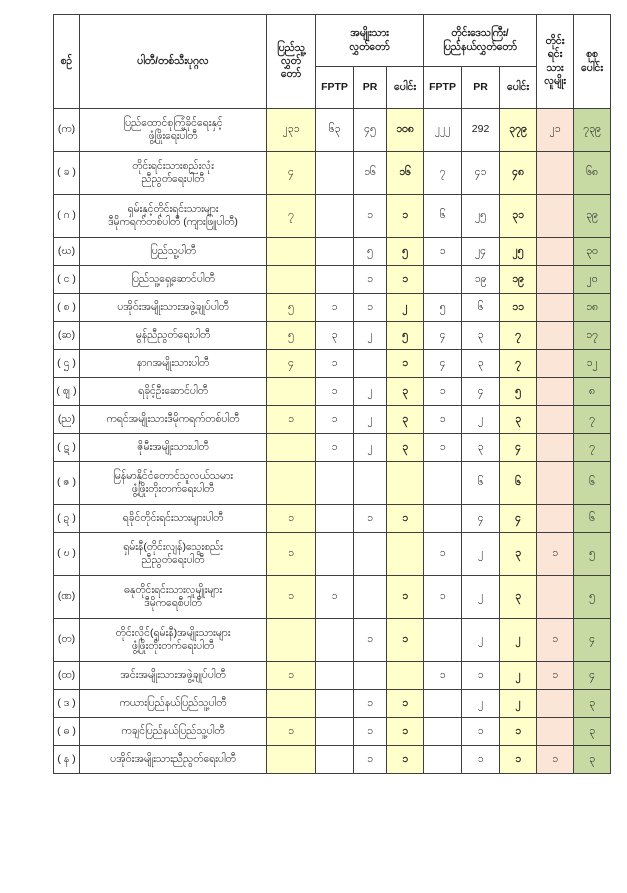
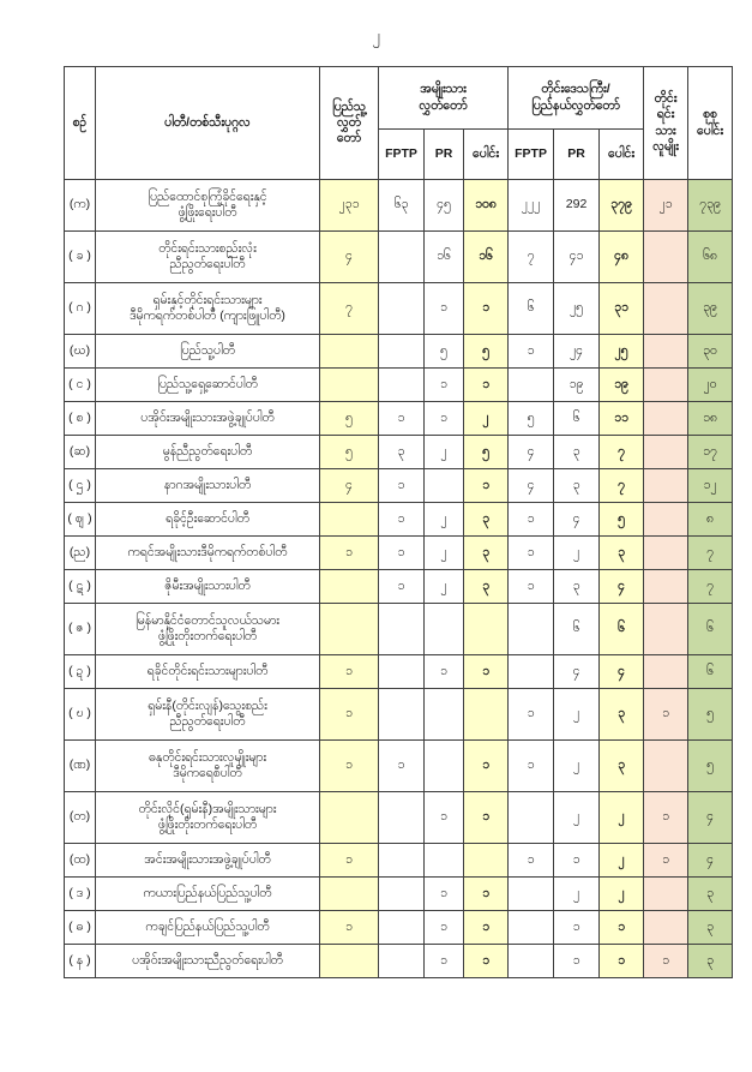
+ ၂
  စဉ်	ပါတီ/တစ်သီးပုဂ္ဂလ	ပြည်သူ့ လွှတ် တော်	အမျိုးသား လွှတ်တော်	တိုင်းဒေသကြီး/ ပြည်နယ်လွှတ်တော်	တိုင်း ရင်း သား လူမျိုး	စုစု ပေါင်း
  FPTP	PR	ပေါင်း	FPTP	PR	ပေါင်း
  (က)	ပြည်ထောင်စုကြံ့ခိုင်ရေးနှင့် ဖွံ့ဖြိုးရေးပါတီ	၂၃၁	၆၃	၄၅	၁၀၈	၂၂၂	292	၃၇၉	၂၁	၇၃၉
  ( ခ )	တိုင်းရင်းသားစည်းလုံး ညီညွတ်ရေးပါတီ	၄		၁၆	၁၆	၇	၄၁	၄၈		၆၈
  ( ဂ )	ရှမ်းနှင့်တိုင်းရင်းသားများ ဒီမိုကရက်တစ်ပါတီ (ကျားဖြူပါတီ)	၇		၁	၁	၆	၂၅	၃၁		၃၉
  (ဃ)	ပြည်သူ့ပါတီ			၅	၅	၁	၂၄	၂၅		၃၀
  ( င )	ပြည်သူ့ရှေ့ဆောင်ပါတီ			၁	၁		၁၉	၁၉		၂၀
  ( စ )	ပအိုဝ်းအမျိုးသားအဖွဲ့ချုပ်ပါတီ	၅	၁	၁	၂	၅	၆	၁၁		၁၈
  (ဆ)	မွန်ညီညွတ်ရေးပါတီ	၅	၃	၂	၅	၄	၃	၇		၁၇
  ( ဌ )	နာဂအမျိုးသားပါတီ	၄	၁		၁	၄	၃	၇		၁၂
  ( ဈ )	ရခိုင့်ဦးဆောင်ပါတီ		၁	၂	၃	၁	၄	၅		၈
  (ည)	ကရင်အမျိုးသားဒီမိုကရက်တစ်ပါတီ	၁	၁	၂	၃	၁	၂	၃		၇
  ( ဋ )	ဇိုမီးအမျိုးသားပါတီ		၁	၂	၃	၁	၃	၄		၇
  ( ဇ )	မြန်မာနိုင်ငံတောင်သူလယ်သမား ဖွံ့ဖြိုးတိုးတက်ရေးပါတီ						၆	၆		၆
  ( ဍ )	ရခိုင်တိုင်းရင်းသားများပါတီ	၁		၁	၁		၄	၄		၆
  ( ဎ )	ရှမ်းနီ(တိုင်းလျန်)သွေးစည်း ညီညွတ်ရေးပါတီ	၁				၁	၂	၃	၁	၅
  (ဏ)	ဓနုတိုင်းရင်းသားလူမျိုးများ ဒီမိုကရေစီပါတီ	၁	၁		၁	၁	၂	၃		၅
  (တ)	တိုင်းလိုင်(ရှမ်းနီ)အမျိုးသားများ ဖွံ့ဖြိုးတိုးတက်ရေးပါတီ			၁	၁		၂	၂	၁	၄
  (ထ)	အင်းအမျိုးသားအဖွဲ့ချုပ်ပါတီ	၁				၁	၁	၂	၁	၄
  ( ဒ )	ကယားပြည်နယ်ပြည်သူ့ပါတီ			၁	၁		၂	၂		၃
  ( ဓ )	ကချင်ပြည်နယ်ပြည်သူ့ပါတီ	၁		၁	၁		၁	၁		၃
  ( န )	ပအိုဝ်းအမျိုးသားညီညွတ်ရေးပါတီ			၁	၁		၁	၁	၁	၃
